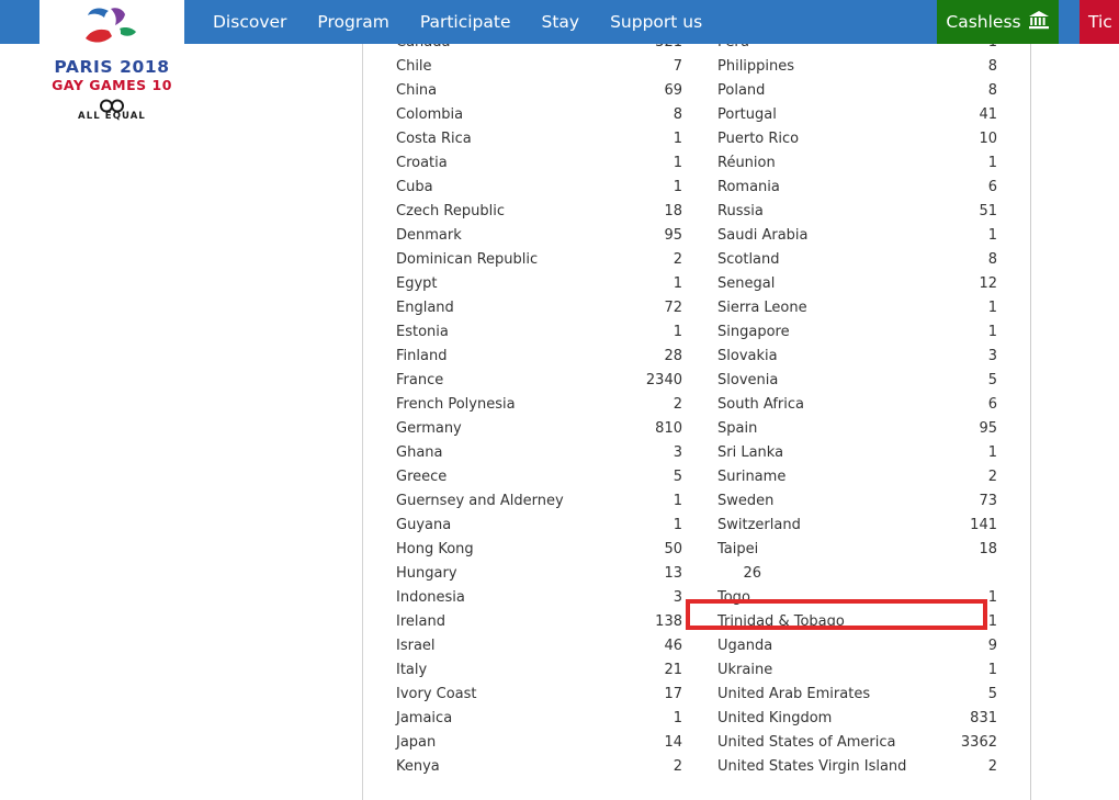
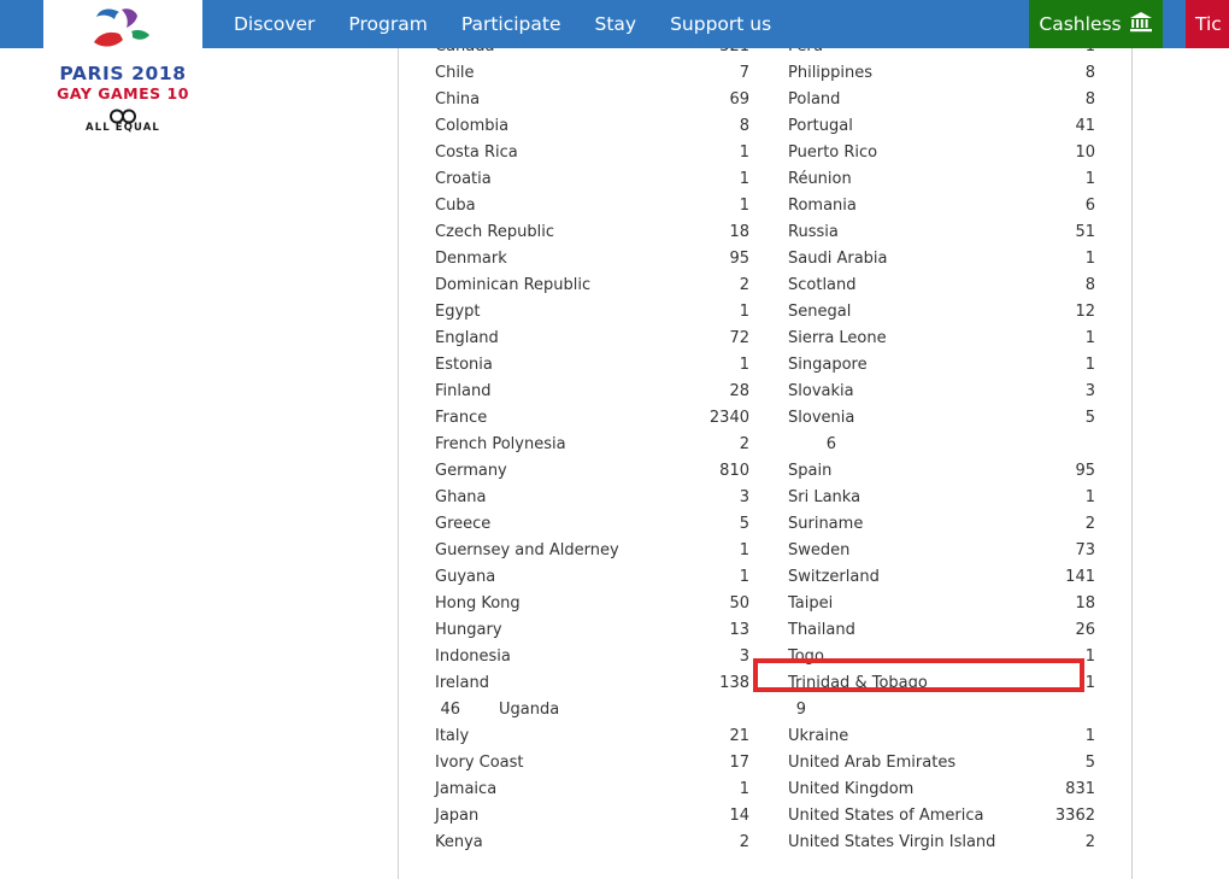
  Discover
  Program
  Participate
  Stay
  Support us
  Cashless
  Tic
  PARIS 2018
  GAY GAMES 10
  ALL EQUAL
  Chile
  7
  Philippines
  8
  China
  69
  Poland
  8
  Colombia
  8
  Portugal
  41
  Costa Rica
  1
  Puerto Rico
  10
  Croatia
  1
  Réunion
  1
  Cuba
  1
  Romania
  6
  Czech Republic
  18
  Russia
  51
  Denmark
  95
  Saudi Arabia
  1
  Dominican Republic
  2
  Scotland
  8
  Egypt
  1
  Senegal
  12
  England
  72
  Sierra Leone
  1
  Estonia
  1
  Singapore
  1
  Finland
  28
  Slovakia
  3
  France
  2340
  Slovenia
  5
  French Polynesia
  2
- South Africa
  6
  Germany
  810
  Spain
  95
  Ghana
  3
  Sri Lanka
  1
  Greece
  5
  Suriname
  2
  Guernsey and Alderney
  1
  Sweden
  73
  Guyana
  1
  Switzerland
  141
  Hong Kong
  50
  Taipei
  18
  Hungary
  13
+ Thailand
  26
  Indonesia
  3
  Togo
  1
  Ireland
  138
  Trinidad & Tobago
  1
- Israel
  46
  Uganda
  9
  Italy
  21
  Ukraine
  1
  Ivory Coast
  17
  United Arab Emirates
  5
  Jamaica
  1
  United Kingdom
  831
  Japan
  14
  United States of America
  3362
  Kenya
  2
  United States Virgin Island
  2
